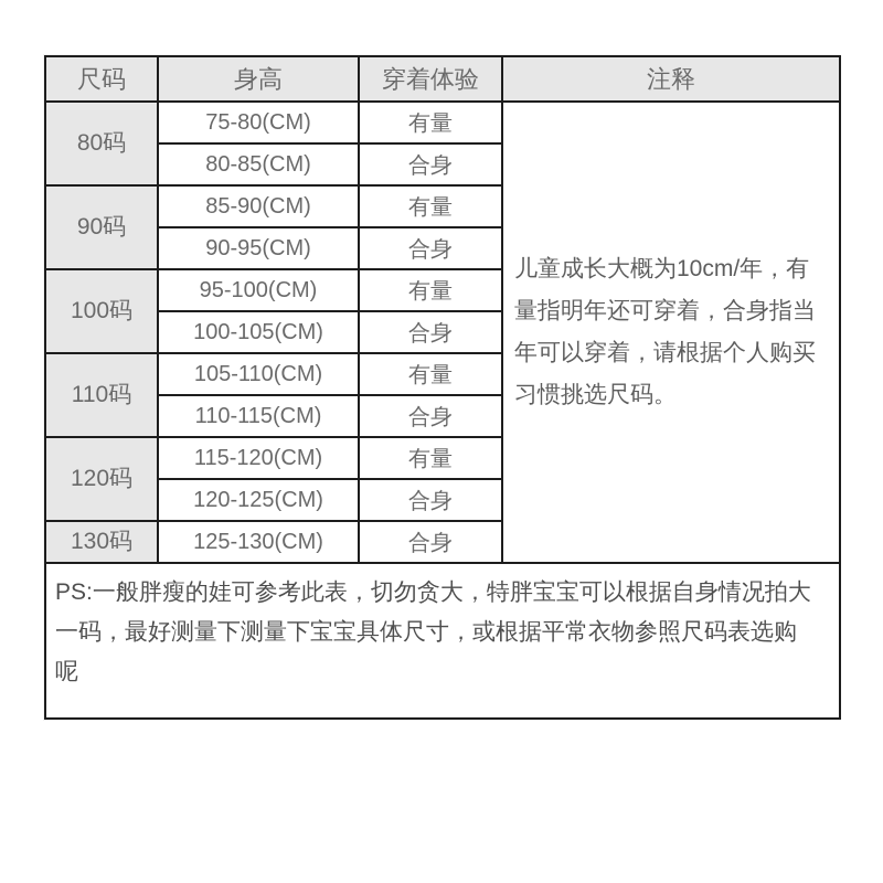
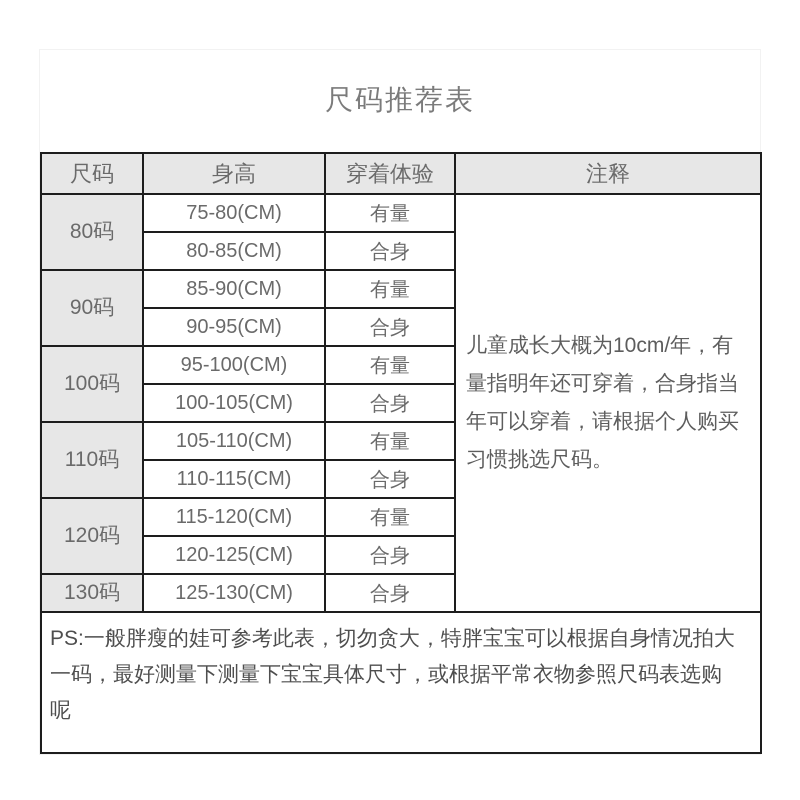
+ 尺码推荐表
  尺码	身高	穿着体验	注释
  80码	75-80(CM)	有量	儿童成长大概为10cm/年，有量指明年还可穿着，合身指当年可以穿着，请根据个人购买习惯挑选尺码。
  80-85(CM)	合身
  90码	85-90(CM)	有量
  90-95(CM)	合身
  100码	95-100(CM)	有量
  100-105(CM)	合身
  110码	105-110(CM)	有量
  110-115(CM)	合身
  120码	115-120(CM)	有量
  120-125(CM)	合身
  130码	125-130(CM)	合身
  PS:一般胖瘦的娃可参考此表，切勿贪大，特胖宝宝可以根据自身情况拍大一码，最好测量下测量下宝宝具体尺寸，或根据平常衣物参照尺码表选购呢
